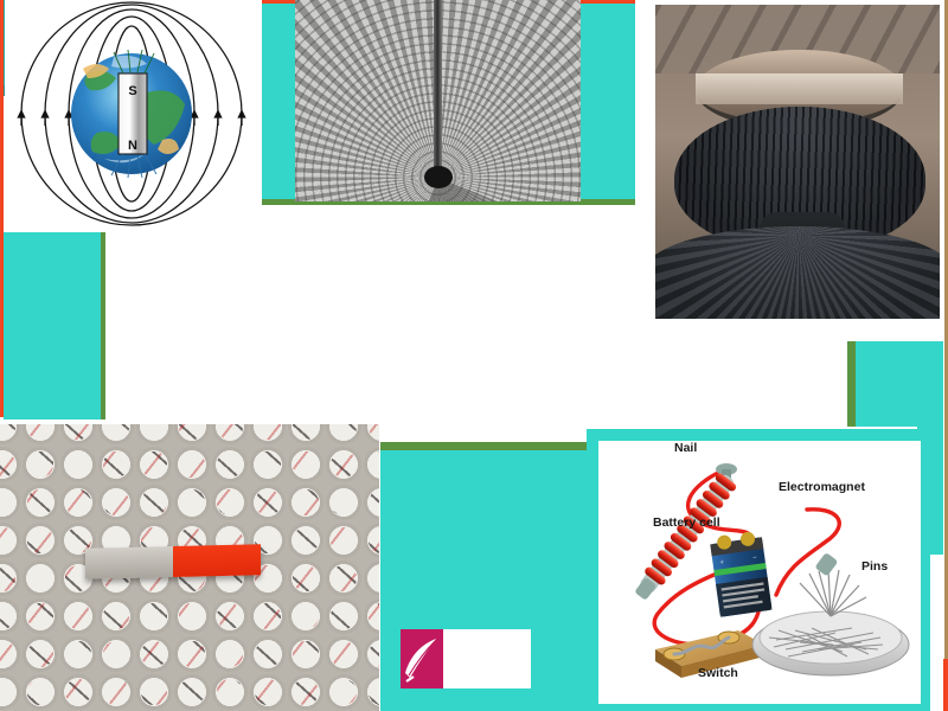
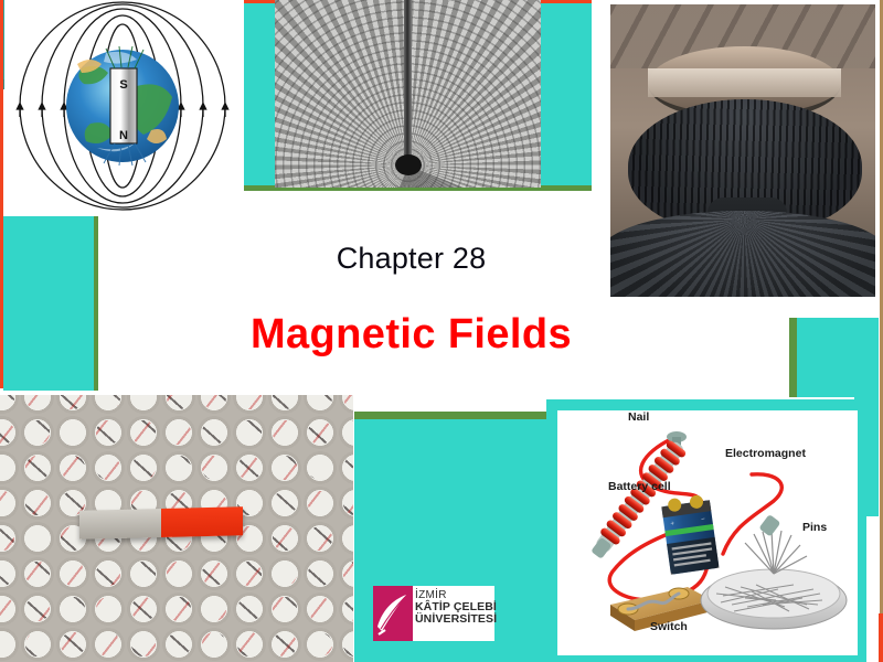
  S
  N
+ Chapter 28
+ Magnetic Fields
+ İZMİR
+ KÂTİP ÇELEBİ
+ ÜNİVERSİTESİ
  Nail
  Electromagnet
  Battery cell
  Pins
  Switch
